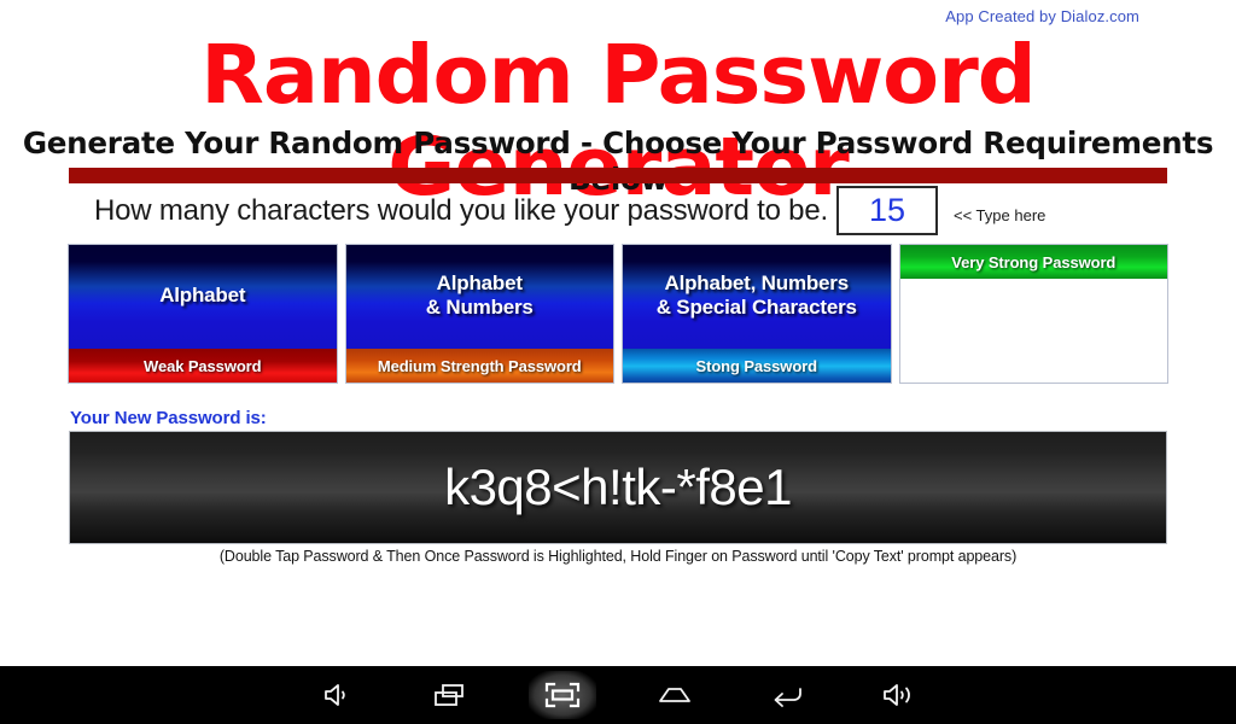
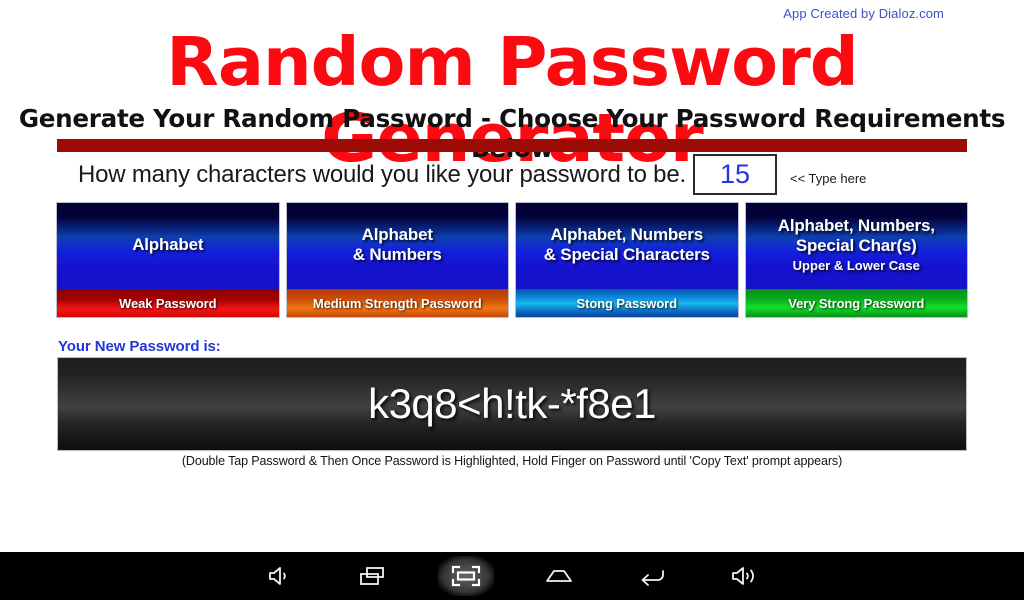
  App Created by Dialoz.com
  Random Password Generator
  Generate Your Random Password - Choose Your Password Requirements
  How many characters would you like your password to be.
  15
  << Type here
  Alphabet
  Weak Password
  Alphabet
  & Numbers
  Medium Strength Password
  Alphabet, Numbers
  & Special Characters
  Stong Password
+ Alphabet, Numbers,
+ Special Char(s)
+ Upper & Lower Case
  Very Strong Password
  Your New Password is:
  k3q8<h!tk-*f8e1
  (Double Tap Password & Then Once Password is Highlighted, Hold Finger on Password until 'Copy Text' prompt appears)
